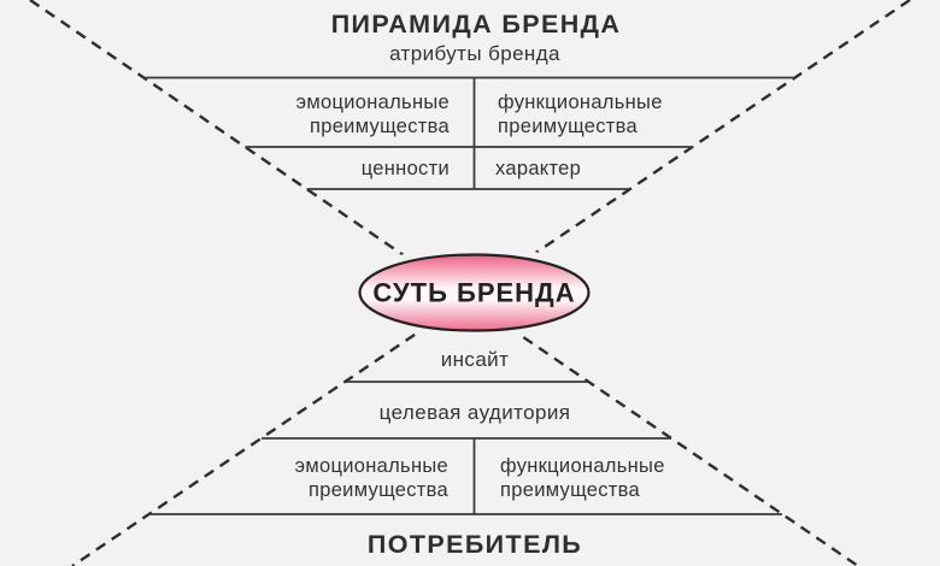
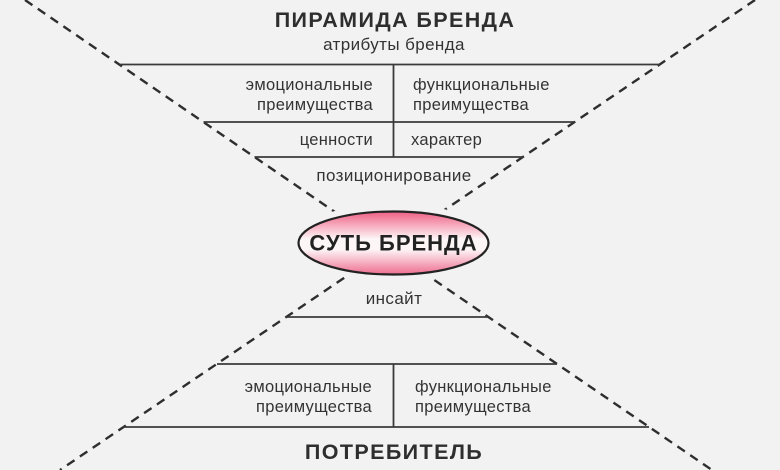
  ПИРАМИДА БРЕНДА
  атрибуты бренда
  эмоциональные
  преимущества
  функциональные
  преимущества
  ценности
  характер
+ позиционирование
  СУТЬ БРЕНДА
  инсайт
- целевая аудитория
  эмоциональные
  преимущества
  функциональные
  преимущества
  ПОТРЕБИТЕЛЬ
